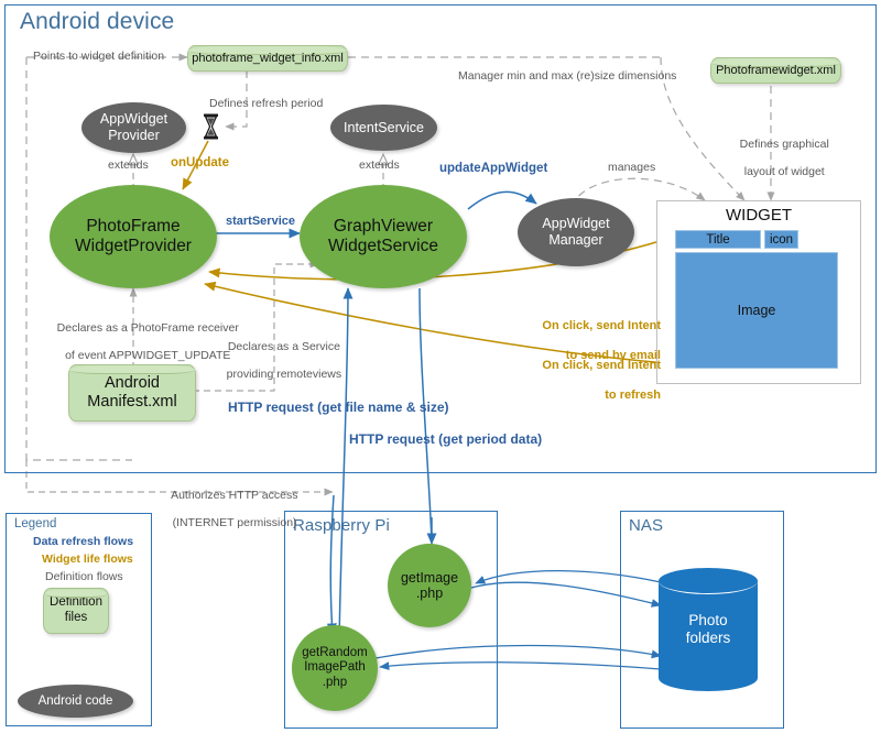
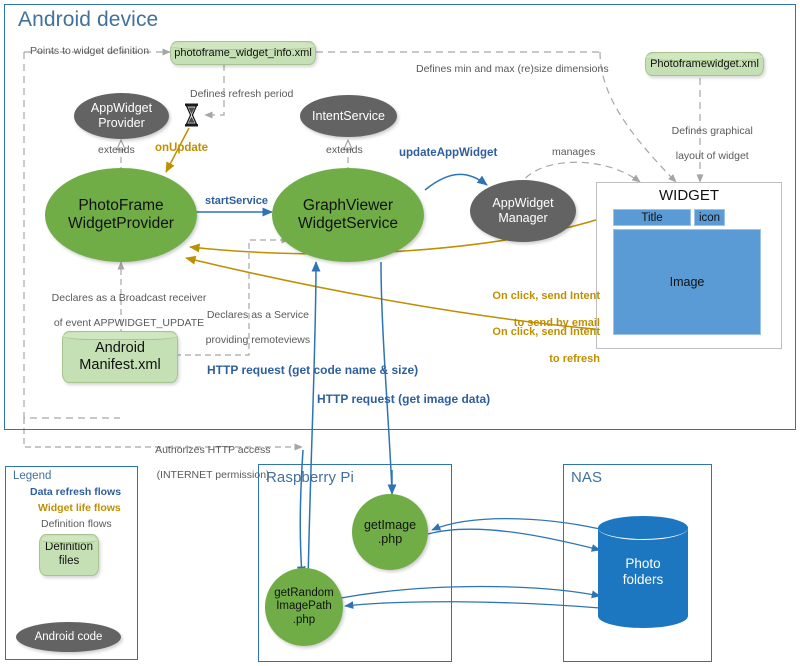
  Android device
  Raspberry Pi
  NAS
  photoframe_widget_info.xml
  Photoframewidget.xml
  Android
  Manifest.xml
  AppWidget
  Provider
  IntentService
  AppWidget
  Manager
  PhotoFrame
  WidgetProvider
  GraphViewer
  WidgetService
  getImage
  .php
  getRandom
  ImagePath
  .php
  Photo
  folders
  WIDGET
  Title
  icon
  Image
  Points to widget definition
  Defines refresh period
- Manager min and max (re)size dimensions
+ Defines min and max (re)size dimensions
  Defines graphical
  layout of widget
  manages
  extends
  extends
  onUpdate
  startService
  updateAppWidget
- Declares as a PhotoFrame receiver
+ Declares as a Broadcast receiver
  of event APPWIDGET_UPDATE
  Declares as a Service
  providing remoteviews
  On click, send Intent
  to send by email
  On click, send Intent
  to refresh
- HTTP request (get file name & size)
+ HTTP request (get code name & size)
- HTTP request (get period data)
+ HTTP request (get image data)
  Authorizes HTTP access
  (INTERNET permission)
  Legend
  Data refresh flows
  Widget life flows
  Definition flows
  Definition
  files
  Android code
